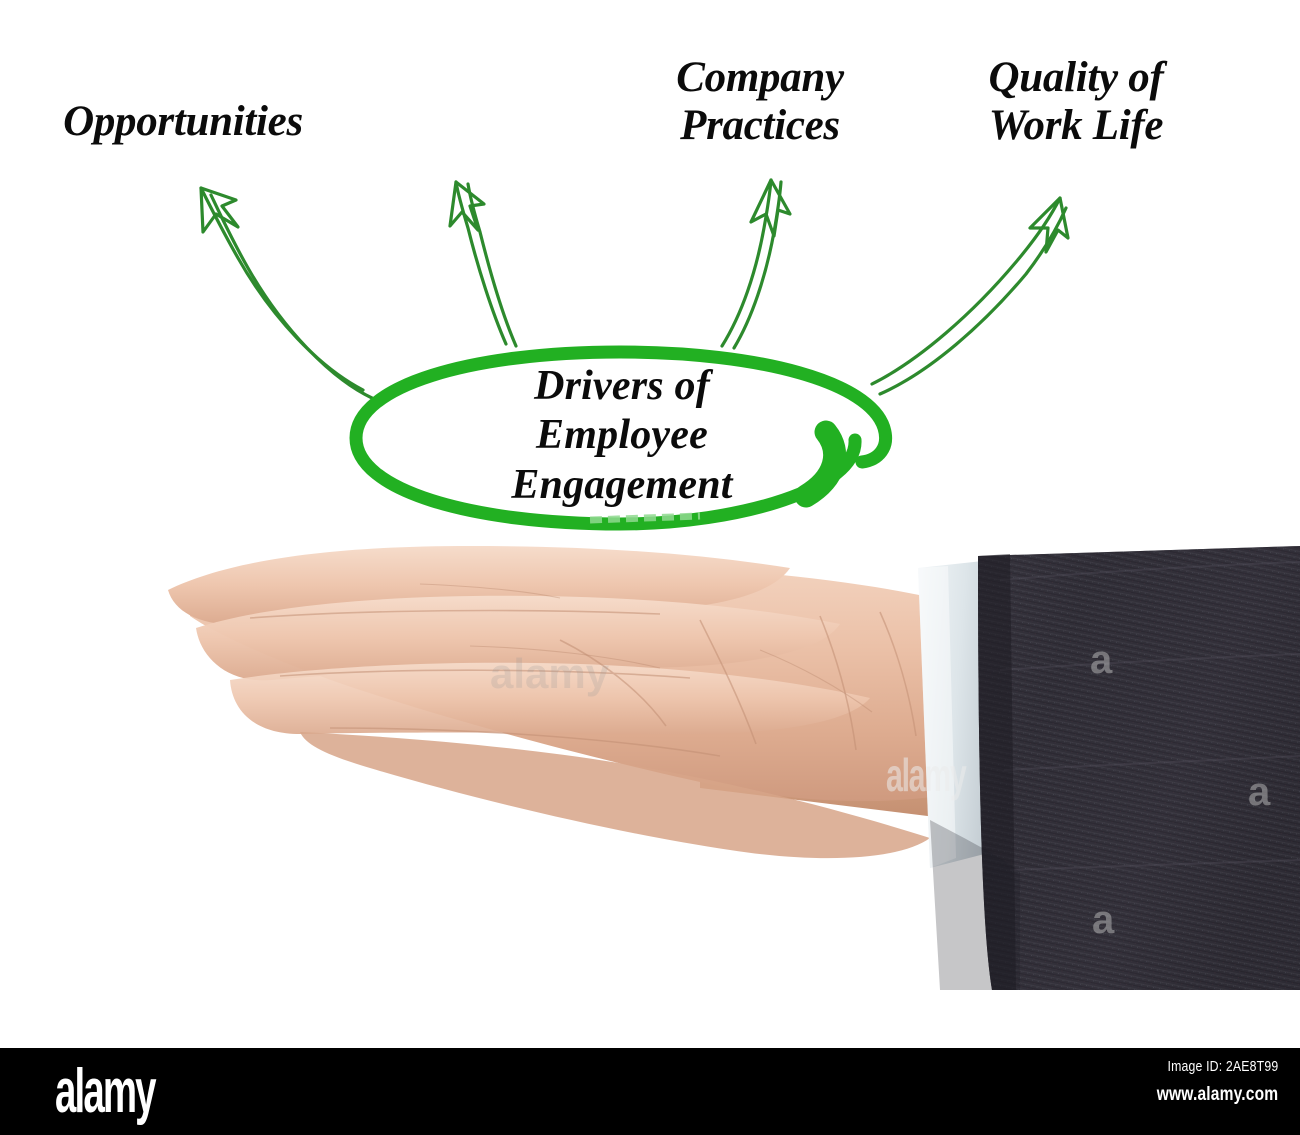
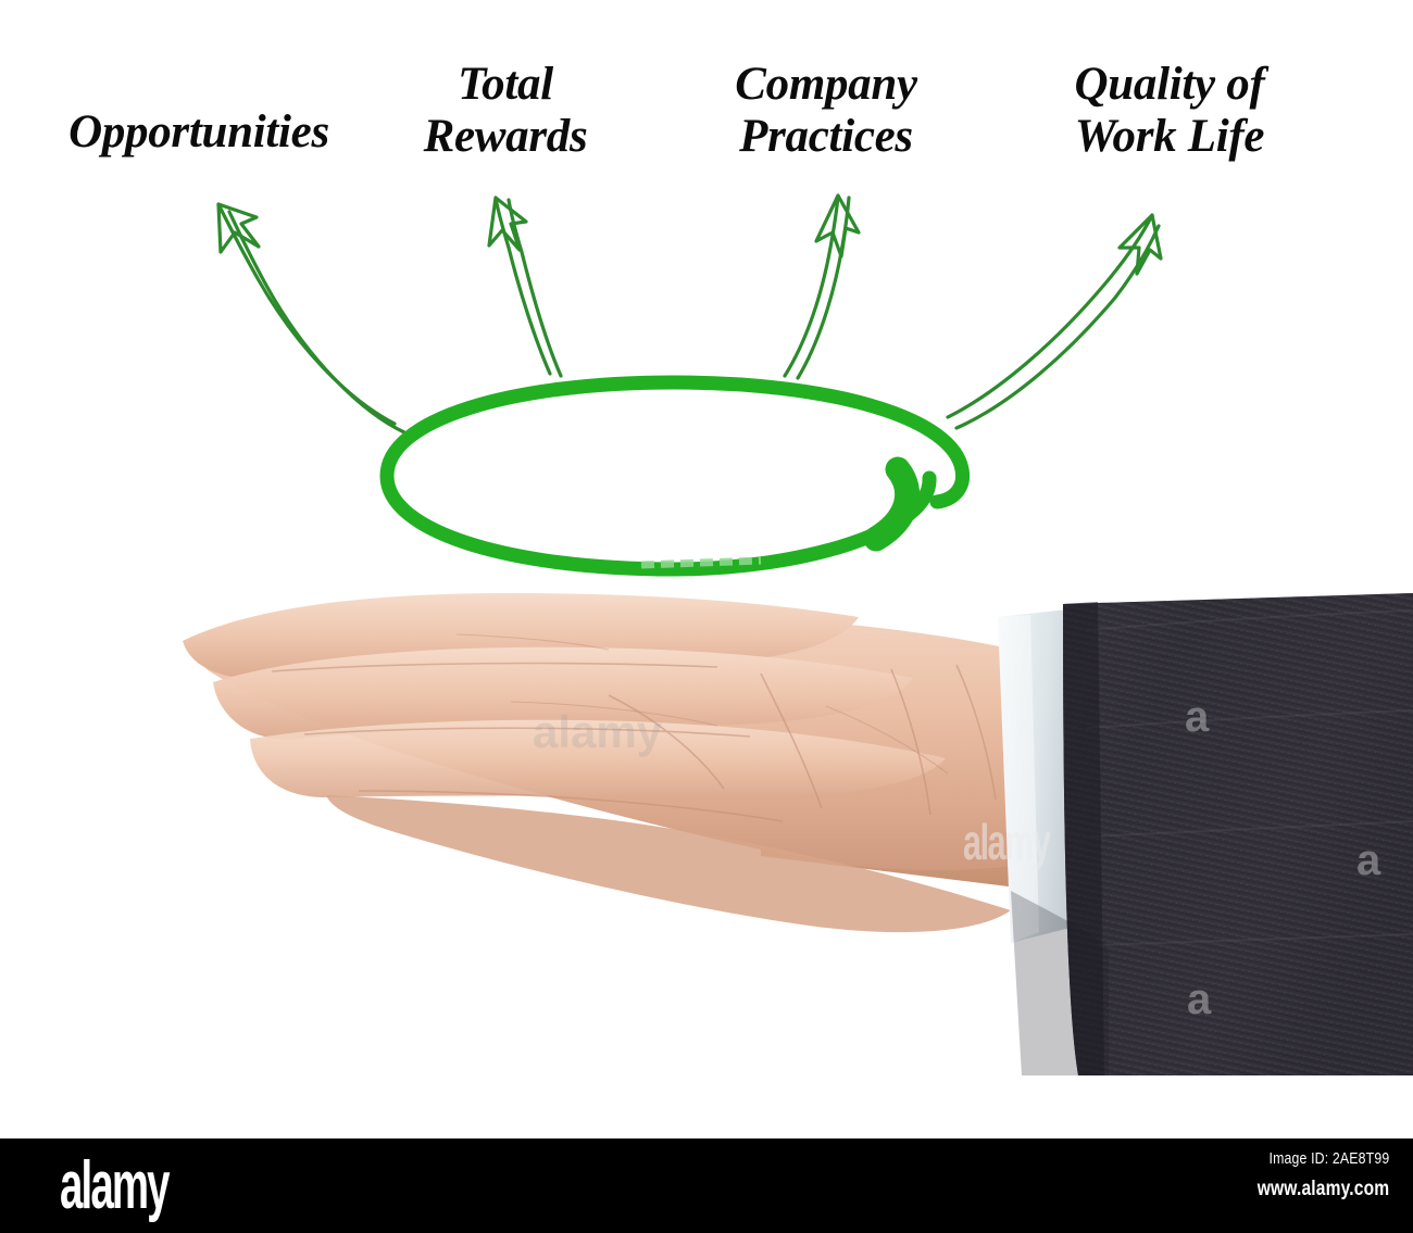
  alamy
  a
  a
  a
  alamy
  Opportunities
+ Total
+ Rewards
  Company
  Practices
  Quality of
  Work Life
- Drivers of
- Employee
- Engagement
  alamy
  Image ID: 2AE8T99
  www.alamy.com
